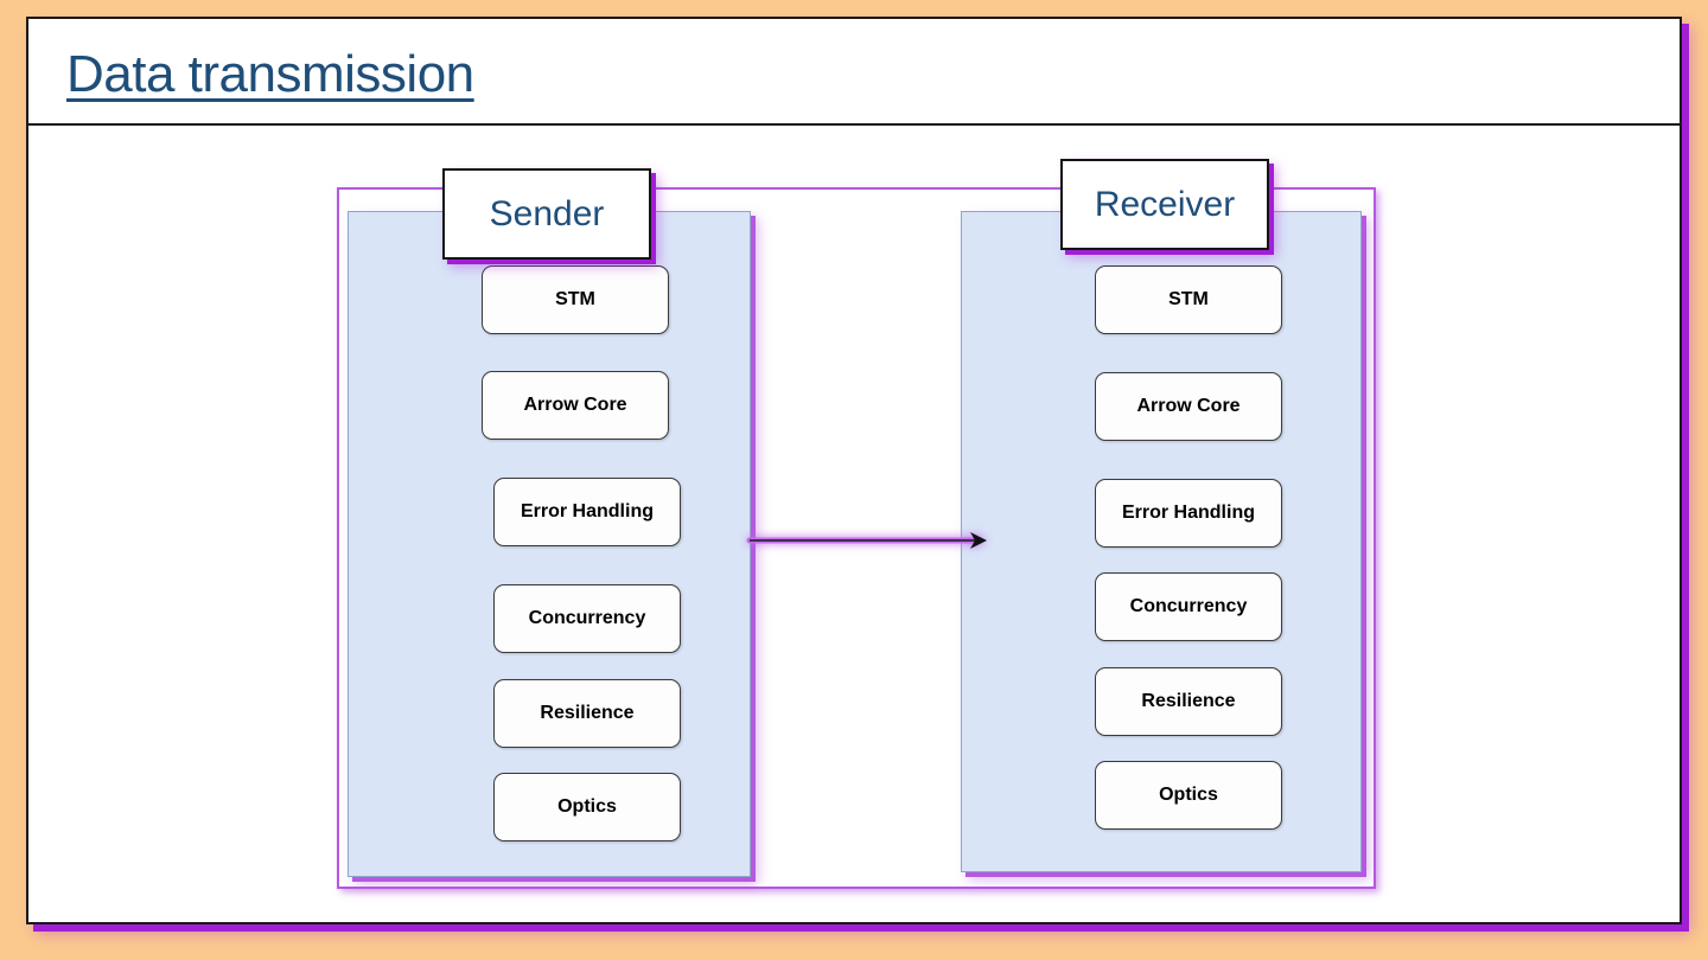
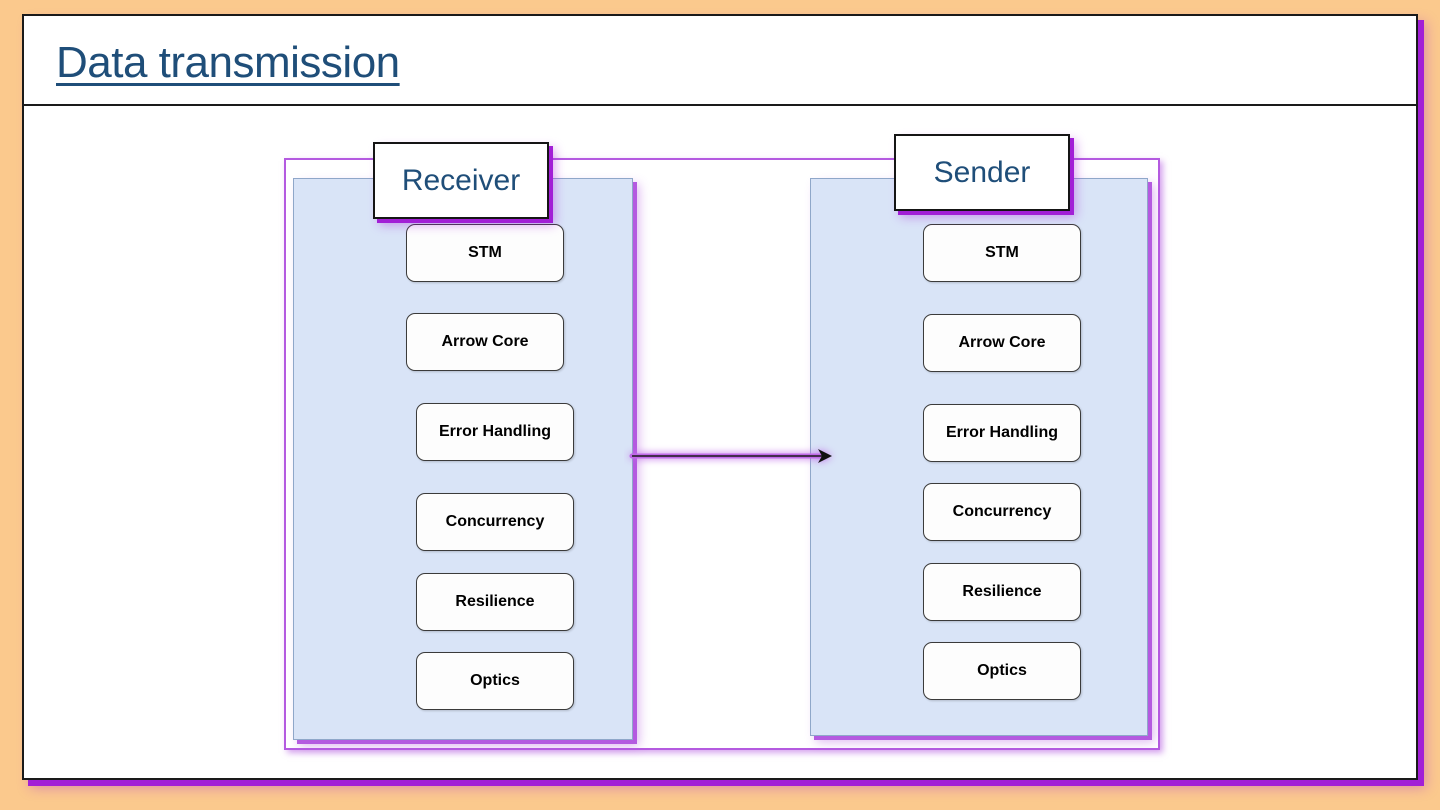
  Data transmission
- Sender
+ Receiver
  STM
  Arrow Core
  Error Handling
  Concurrency
  Resilience
  Optics
- Receiver
+ Sender
  STM
  Arrow Core
  Error Handling
  Concurrency
  Resilience
  Optics
